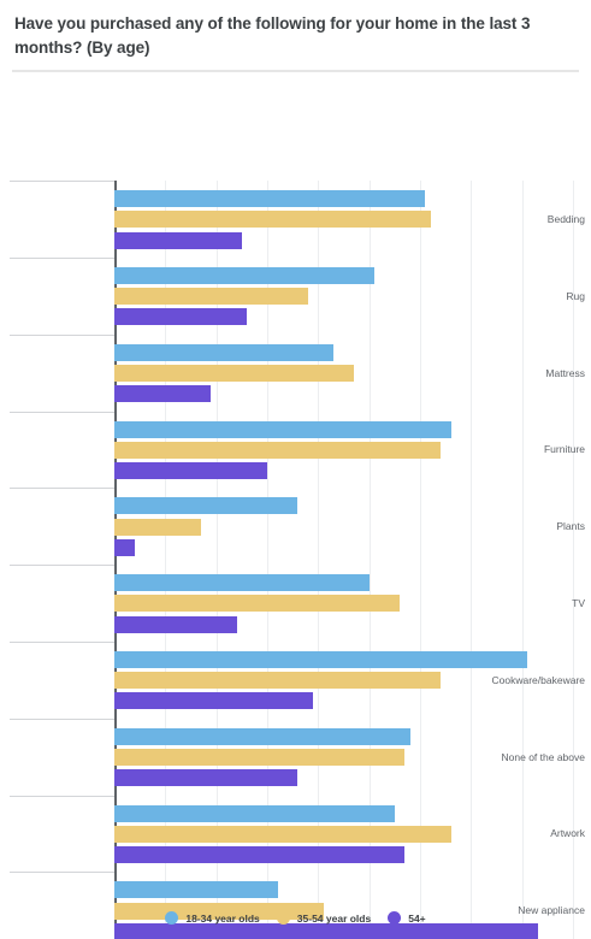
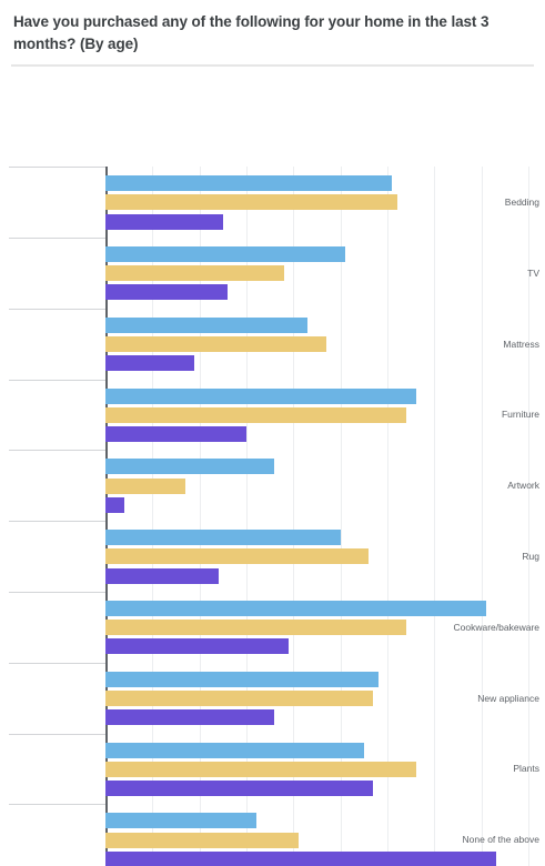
  Have you purchased any of the following for your home in the last 3 months? (By age)
  Bedding
- Rug
+ TV
  Mattress
  Furniture
- Plants
+ Artwork
- TV
+ Rug
  Cookware/bakeware
- None of the above
+ New appliance
- Artwork
+ Plants
- New appliance
+ None of the above
- 18-34 year olds
- 35-54 year olds
- 54+
